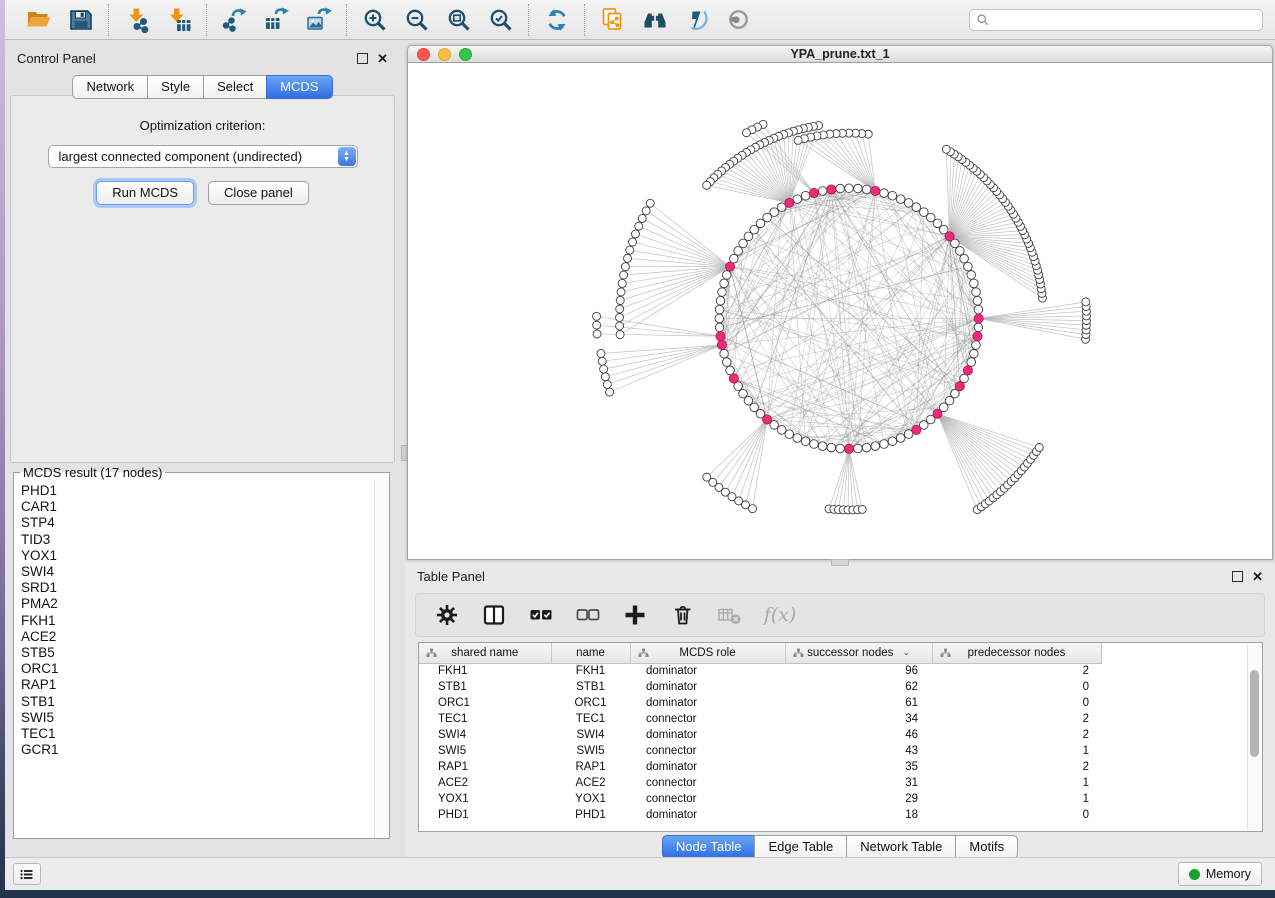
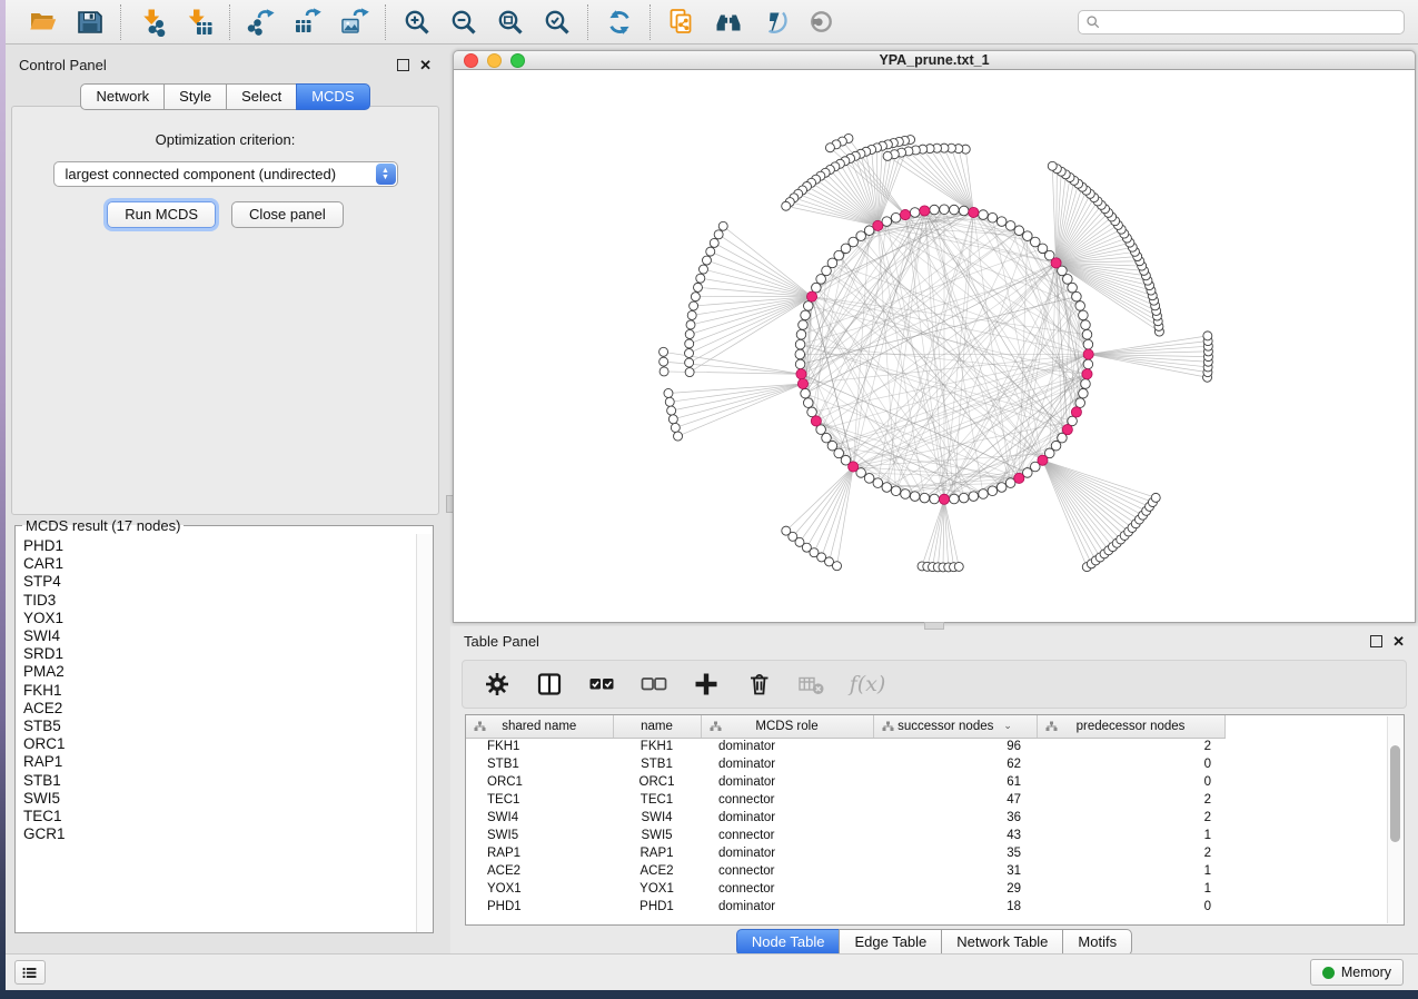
  Control Panel
  ✕
  Network
  Style
  Select
  MCDS
  Optimization criterion:
  largest connected component (undirected)
  Run MCDS
  Close panel
  MCDS result (17 nodes)
  PHD1
  CAR1
  STP4
  TID3
  YOX1
  SWI4
  SRD1
  PMA2
  FKH1
  ACE2
  STB5
  ORC1
  RAP1
  STB1
  SWI5
  TEC1
  GCR1
  YPA_prune.txt_1
  Table Panel
  ✕
  f(x)
  shared name	name	MCDS role	successor nodes ⌄	predecessor nodes
  FKH1	FKH1	dominator	96	2
  STB1	STB1	dominator	62	0
  ORC1	ORC1	dominator	61	0
- TEC1	TEC1	connector	34	2
+ TEC1	TEC1	connector	47	2
- SWI4	SWI4	dominator	46	2
+ SWI4	SWI4	dominator	36	2
  SWI5	SWI5	connector	43	1
  RAP1	RAP1	dominator	35	2
  ACE2	ACE2	connector	31	1
  YOX1	YOX1	connector	29	1
  PHD1	PHD1	dominator	18	0
  Node Table
  Edge Table
  Network Table
  Motifs
  Memory
